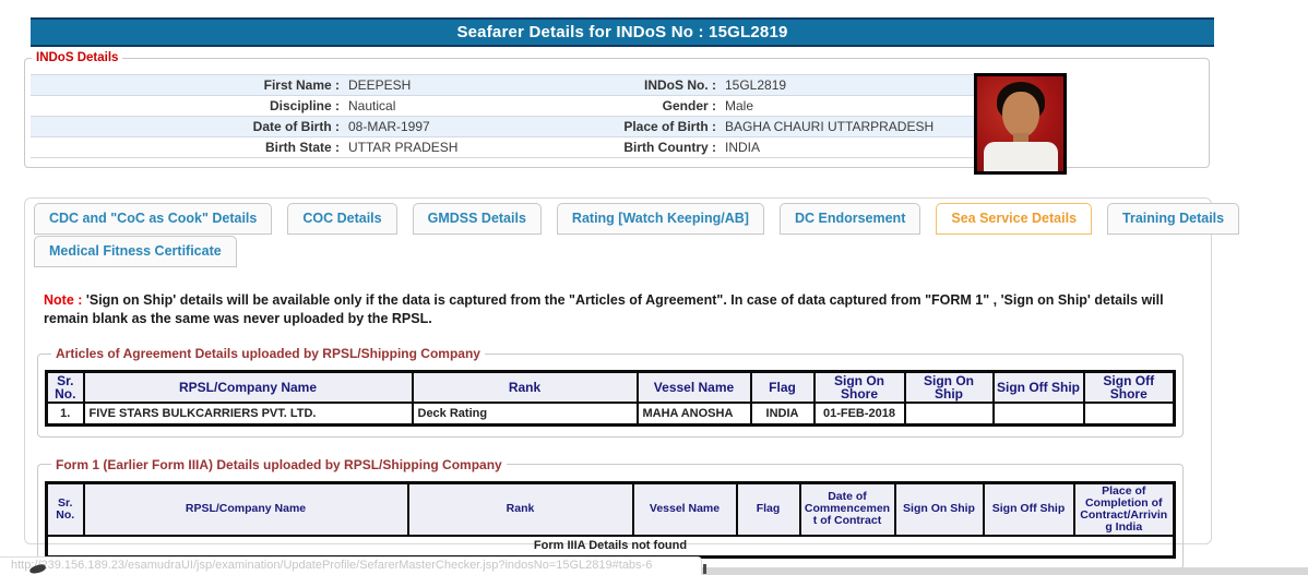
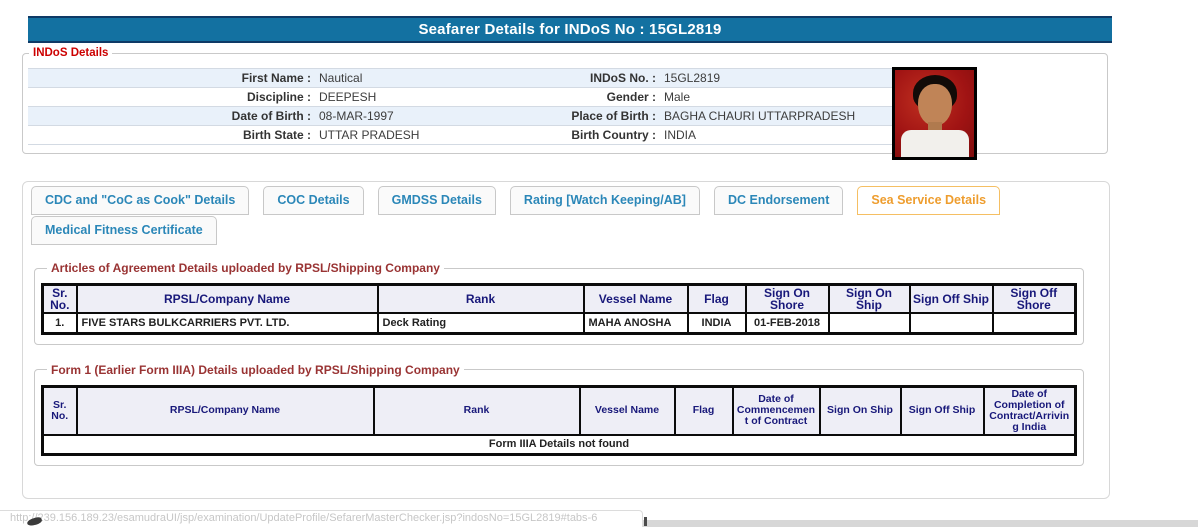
  Seafarer Details for INDoS No : 15GL2819
  INDoS Details
  First Name :
- DEEPESH
+ Nautical
  INDoS No. :
  15GL2819
  Discipline :
- Nautical
+ DEEPESH
  Gender :
  Male
  Date of Birth :
  08-MAR-1997
  Place of Birth :
  BAGHA CHAURI UTTARPRADESH
  Birth State :
  UTTAR PRADESH
  Birth Country :
  INDIA
  CDC and "CoC as Cook" Details
  COC Details
  GMDSS Details
  Rating [Watch Keeping/AB]
  DC Endorsement
  Sea Service Details
- Training Details
  Medical Fitness Certificate
- Note : 'Sign on Ship' details will be available only if the data is captured from the "Articles of Agreement". In case of data captured from "FORM 1" , 'Sign on Ship' details will remain blank as the same was never uploaded by the RPSL.
  Articles of Agreement Details uploaded by RPSL/Shipping Company
  Sr. No.	RPSL/Company Name	Rank	Vessel Name	Flag	Sign On Shore	Sign On Ship	Sign Off Ship	Sign Off Shore
  1.	FIVE STARS BULKCARRIERS PVT. LTD.	Deck Rating	MAHA ANOSHA	INDIA	01-FEB-2018
  Form 1 (Earlier Form IIIA) Details uploaded by RPSL/Shipping Company
- Sr. No.	RPSL/Company Name	Rank	Vessel Name	Flag	Date of Commencement of Contract	Sign On Ship	Sign Off Ship	Place of Completion of Contract/Arriving India
+ Sr. No.	RPSL/Company Name	Rank	Vessel Name	Flag	Date of Commencement of Contract	Sign On Ship	Sign Off Ship	Date of Completion of Contract/Arriving India
  Form IIIA Details not found
  http:39.156.189.23/esamudraUI/jsp/examination/UpdateProfile/SefarerMasterChecker.jsp?indosNo=15GL2819#tabs-6
